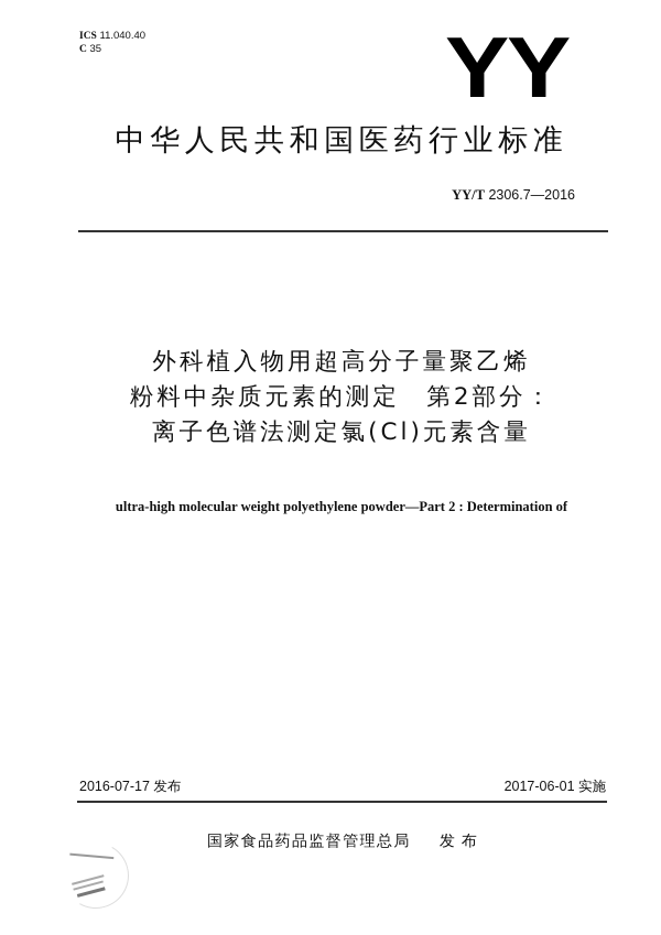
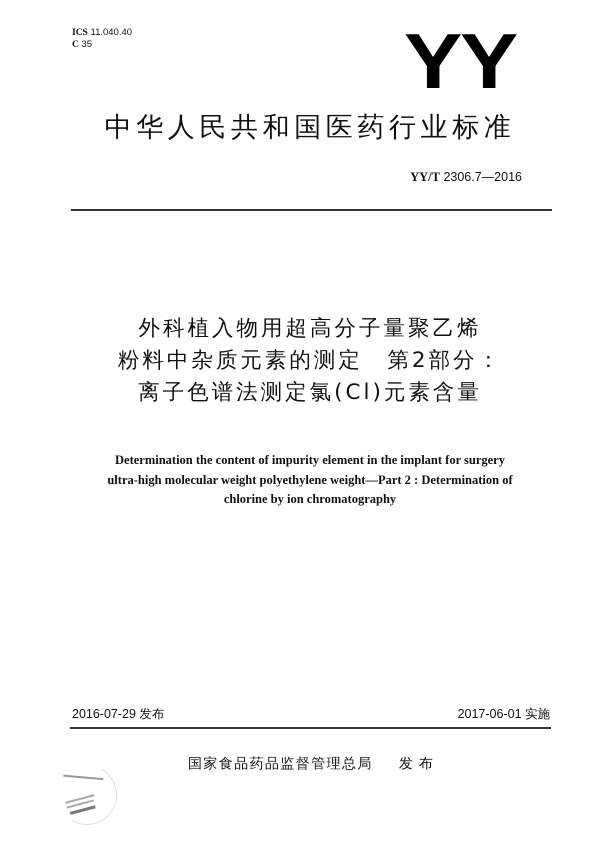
  ICS 11.040.40
  C 35
  YY
  中华人民共和国医药行业标准
  YY/T 2306.7—2016
  外科植入物用超高分子量聚乙烯
  粉料中杂质元素的测定 第2部分：
  离子色谱法测定氯(Cl)元素含量
+ Determination the content of impurity element in the implant for surgery
- ultra-high molecular weight polyethylene powder—Part 2 : Determination of
+ ultra-high molecular weight polyethylene weight—Part 2 : Determination of
+ chlorine by ion chromatography
- 2016-07-17 发布
+ 2016-07-29 发布
  2017-06-01 实施
  国家食品药品监督管理总局 发布
